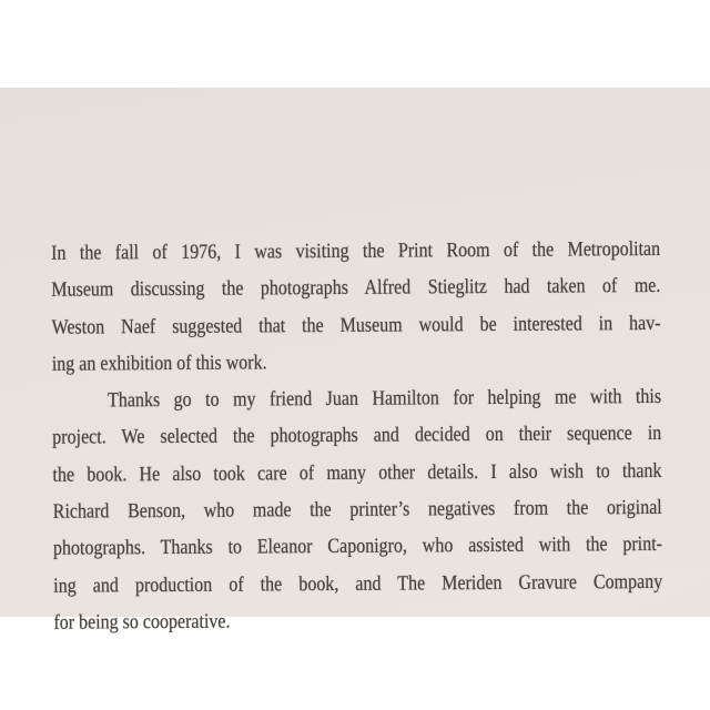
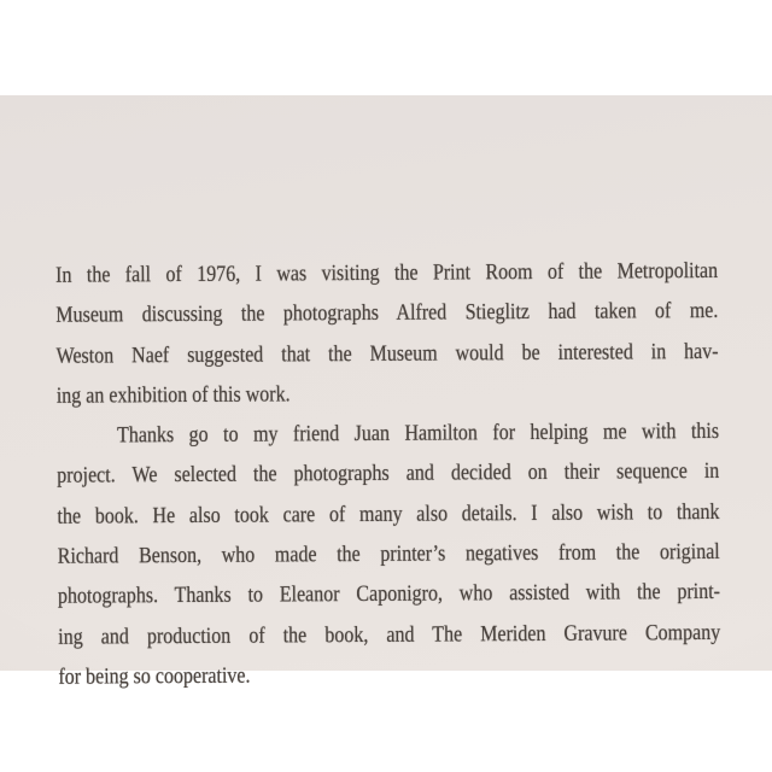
  In the fall of 1976, I was visiting the Print Room of the Metropolitan
  Museum discussing the photographs Alfred Stieglitz had taken of me.
  Weston Naef suggested that the Museum would be interested in hav-
  ing an exhibition of this work.
  Thanks go to my friend Juan Hamilton for helping me with this
  project. We selected the photographs and decided on their sequence in
- the book. He also took care of many other details. I also wish to thank
+ the book. He also took care of many also details. I also wish to thank
  Richard Benson, who made the printer’s negatives from the original
  photographs. Thanks to Eleanor Caponigro, who assisted with the print-
  ing and production of the book, and The Meriden Gravure Company
  for being so cooperative.
